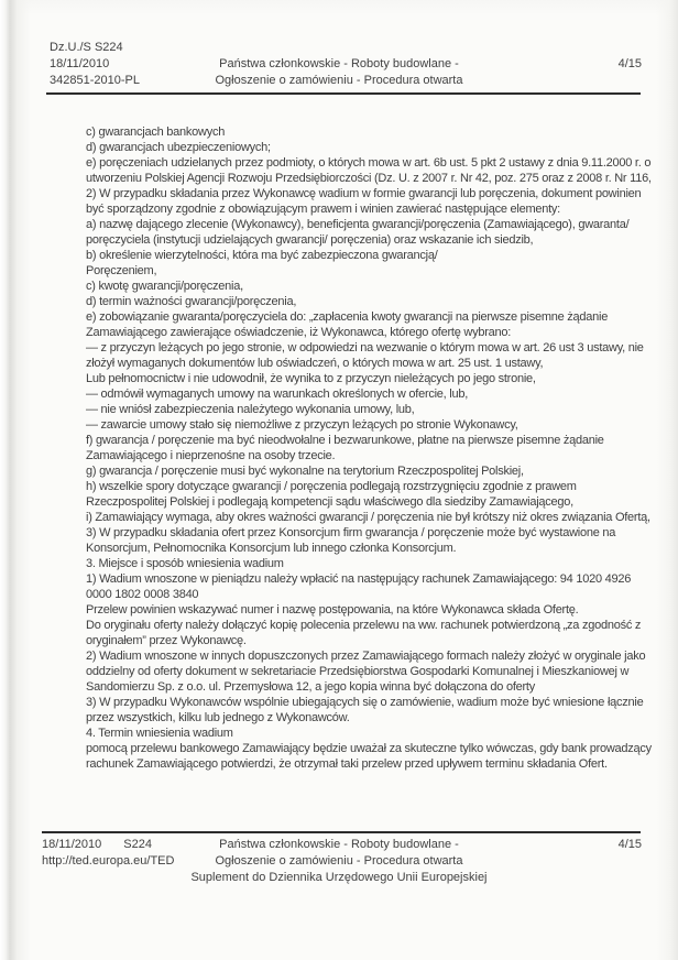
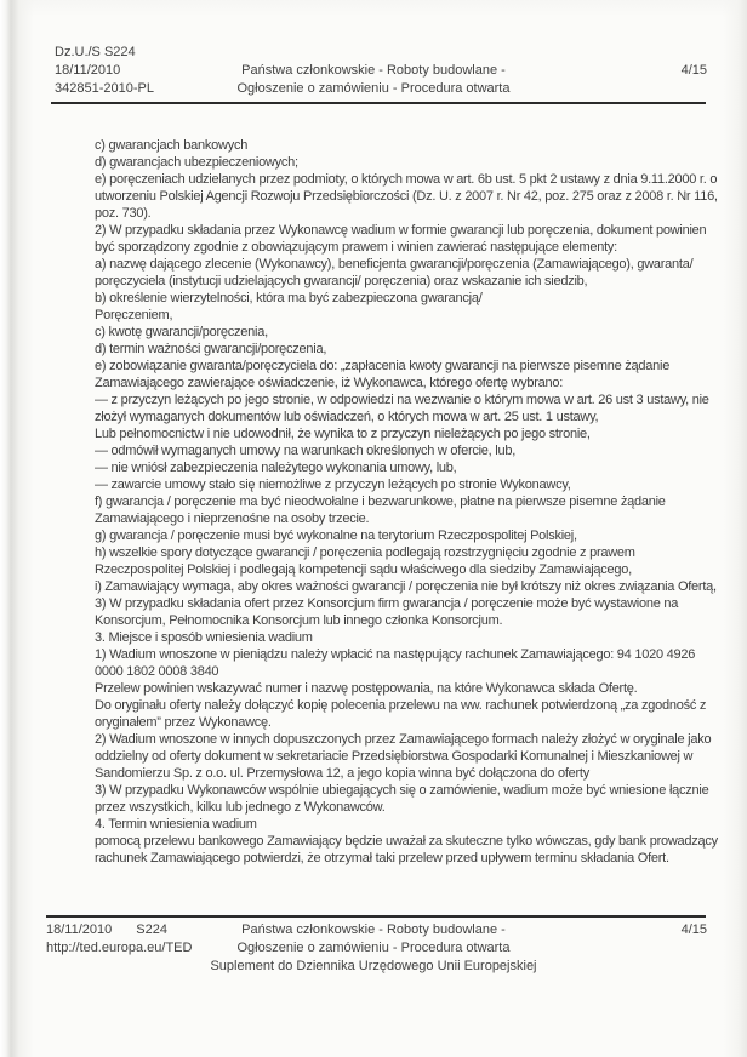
  Dz.U./S S224
  18/11/2010
  342851-2010-PL
  Państwa członkowskie - Roboty budowlane -
  Ogłoszenie o zamówieniu - Procedura otwarta
  4/15
  c) gwarancjach bankowych
  d) gwarancjach ubezpieczeniowych;
  e) poręczeniach udzielanych przez podmioty, o których mowa w art. 6b ust. 5 pkt 2 ustawy z dnia 9.11.2000 r. o
  utworzeniu Polskiej Agencji Rozwoju Przedsiębiorczości (Dz. U. z 2007 r. Nr 42, poz. 275 oraz z 2008 r. Nr 116,
+ poz. 730).
  2) W przypadku składania przez Wykonawcę wadium w formie gwarancji lub poręczenia, dokument powinien
  być sporządzony zgodnie z obowiązującym prawem i winien zawierać następujące elementy:
  a) nazwę dającego zlecenie (Wykonawcy), beneficjenta gwarancji/poręczenia (Zamawiającego), gwaranta/
  poręczyciela (instytucji udzielających gwarancji/ poręczenia) oraz wskazanie ich siedzib,
  b) określenie wierzytelności, która ma być zabezpieczona gwarancją/
  Poręczeniem,
  c) kwotę gwarancji/poręczenia,
  d) termin ważności gwarancji/poręczenia,
  e) zobowiązanie gwaranta/poręczyciela do: „zapłacenia kwoty gwarancji na pierwsze pisemne żądanie
  Zamawiającego zawierające oświadczenie, iż Wykonawca, którego ofertę wybrano:
  — z przyczyn leżących po jego stronie, w odpowiedzi na wezwanie o którym mowa w art. 26 ust 3 ustawy, nie
  złożył wymaganych dokumentów lub oświadczeń, o których mowa w art. 25 ust. 1 ustawy,
  Lub pełnomocnictw i nie udowodnił, że wynika to z przyczyn nieleżących po jego stronie,
  — odmówił wymaganych umowy na warunkach określonych w ofercie, lub,
  — nie wniósł zabezpieczenia należytego wykonania umowy, lub,
  — zawarcie umowy stało się niemożliwe z przyczyn leżących po stronie Wykonawcy,
  f) gwarancja / poręczenie ma być nieodwołalne i bezwarunkowe, płatne na pierwsze pisemne żądanie
  Zamawiającego i nieprzenośne na osoby trzecie.
  g) gwarancja / poręczenie musi być wykonalne na terytorium Rzeczpospolitej Polskiej,
  h) wszelkie spory dotyczące gwarancji / poręczenia podlegają rozstrzygnięciu zgodnie z prawem
  Rzeczpospolitej Polskiej i podlegają kompetencji sądu właściwego dla siedziby Zamawiającego,
  i) Zamawiający wymaga, aby okres ważności gwarancji / poręczenia nie był krótszy niż okres związania Ofertą,
  3) W przypadku składania ofert przez Konsorcjum firm gwarancja / poręczenie może być wystawione na
  Konsorcjum, Pełnomocnika Konsorcjum lub innego członka Konsorcjum.
  3. Miejsce i sposób wniesienia wadium
  1) Wadium wnoszone w pieniądzu należy wpłacić na następujący rachunek Zamawiającego: 94 1020 4926
  0000 1802 0008 3840
  Przelew powinien wskazywać numer i nazwę postępowania, na które Wykonawca składa Ofertę.
  Do oryginału oferty należy dołączyć kopię polecenia przelewu na ww. rachunek potwierdzoną „za zgodność z
  oryginałem” przez Wykonawcę.
  2) Wadium wnoszone w innych dopuszczonych przez Zamawiającego formach należy złożyć w oryginale jako
  oddzielny od oferty dokument w sekretariacie Przedsiębiorstwa Gospodarki Komunalnej i Mieszkaniowej w
  Sandomierzu Sp. z o.o. ul. Przemysłowa 12, a jego kopia winna być dołączona do oferty
  3) W przypadku Wykonawców wspólnie ubiegających się o zamówienie, wadium może być wniesione łącznie
  przez wszystkich, kilku lub jednego z Wykonawców.
  4. Termin wniesienia wadium
  pomocą przelewu bankowego Zamawiający będzie uważał za skuteczne tylko wówczas, gdy bank prowadzący
  rachunek Zamawiającego potwierdzi, że otrzymał taki przelew przed upływem terminu składania Ofert.
  18/11/2010 S224
  http://ted.europa.eu/TED
  Państwa członkowskie - Roboty budowlane -
  Ogłoszenie o zamówieniu - Procedura otwarta
  Suplement do Dziennika Urzędowego Unii Europejskiej
  4/15
